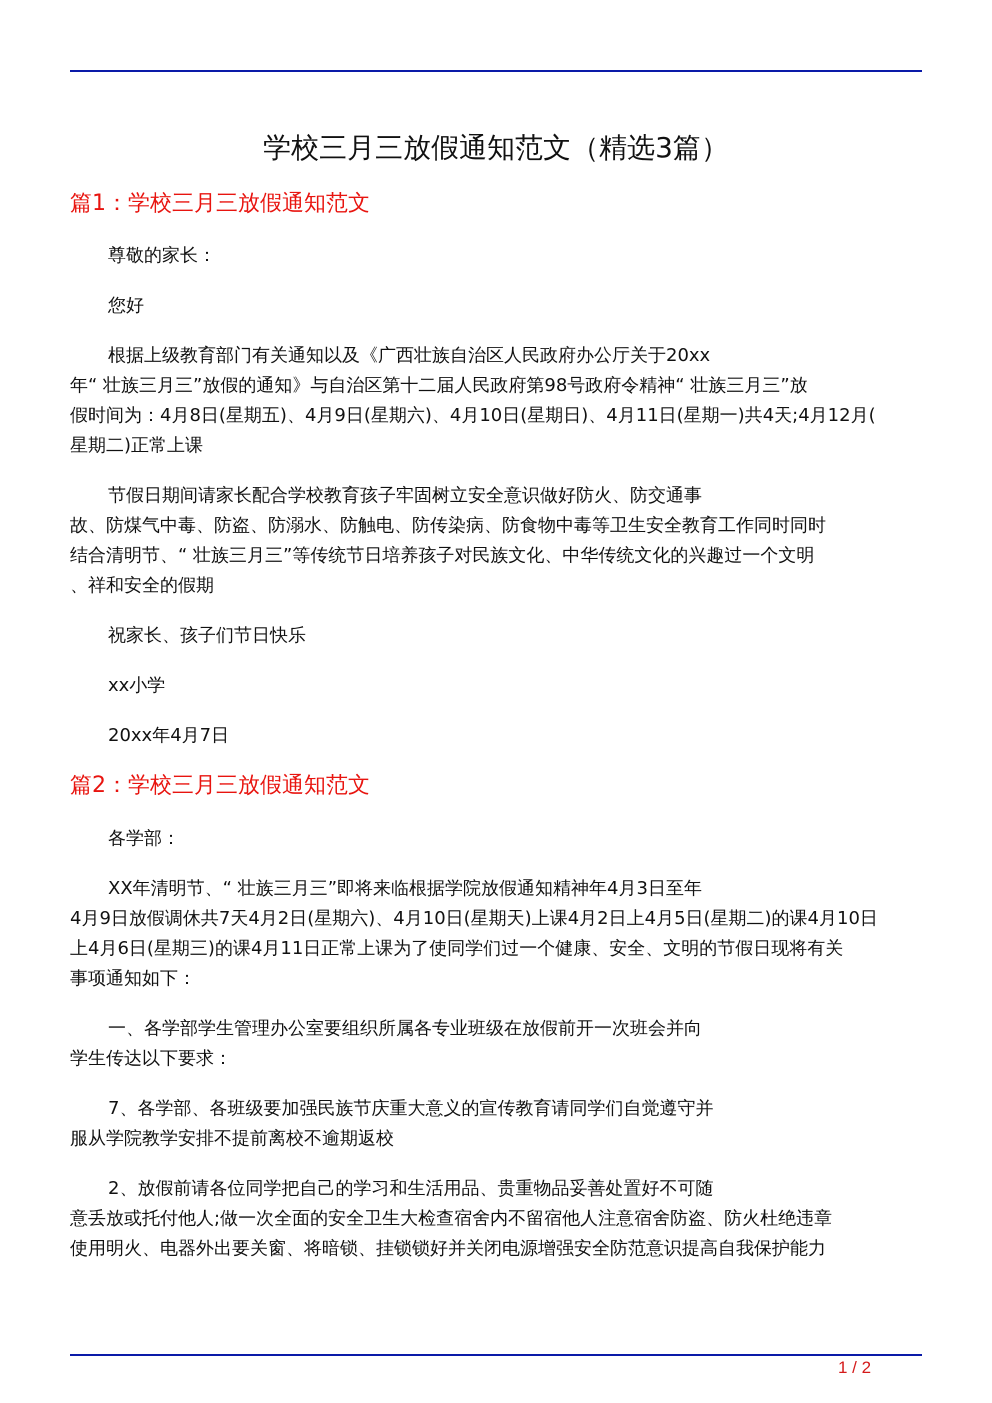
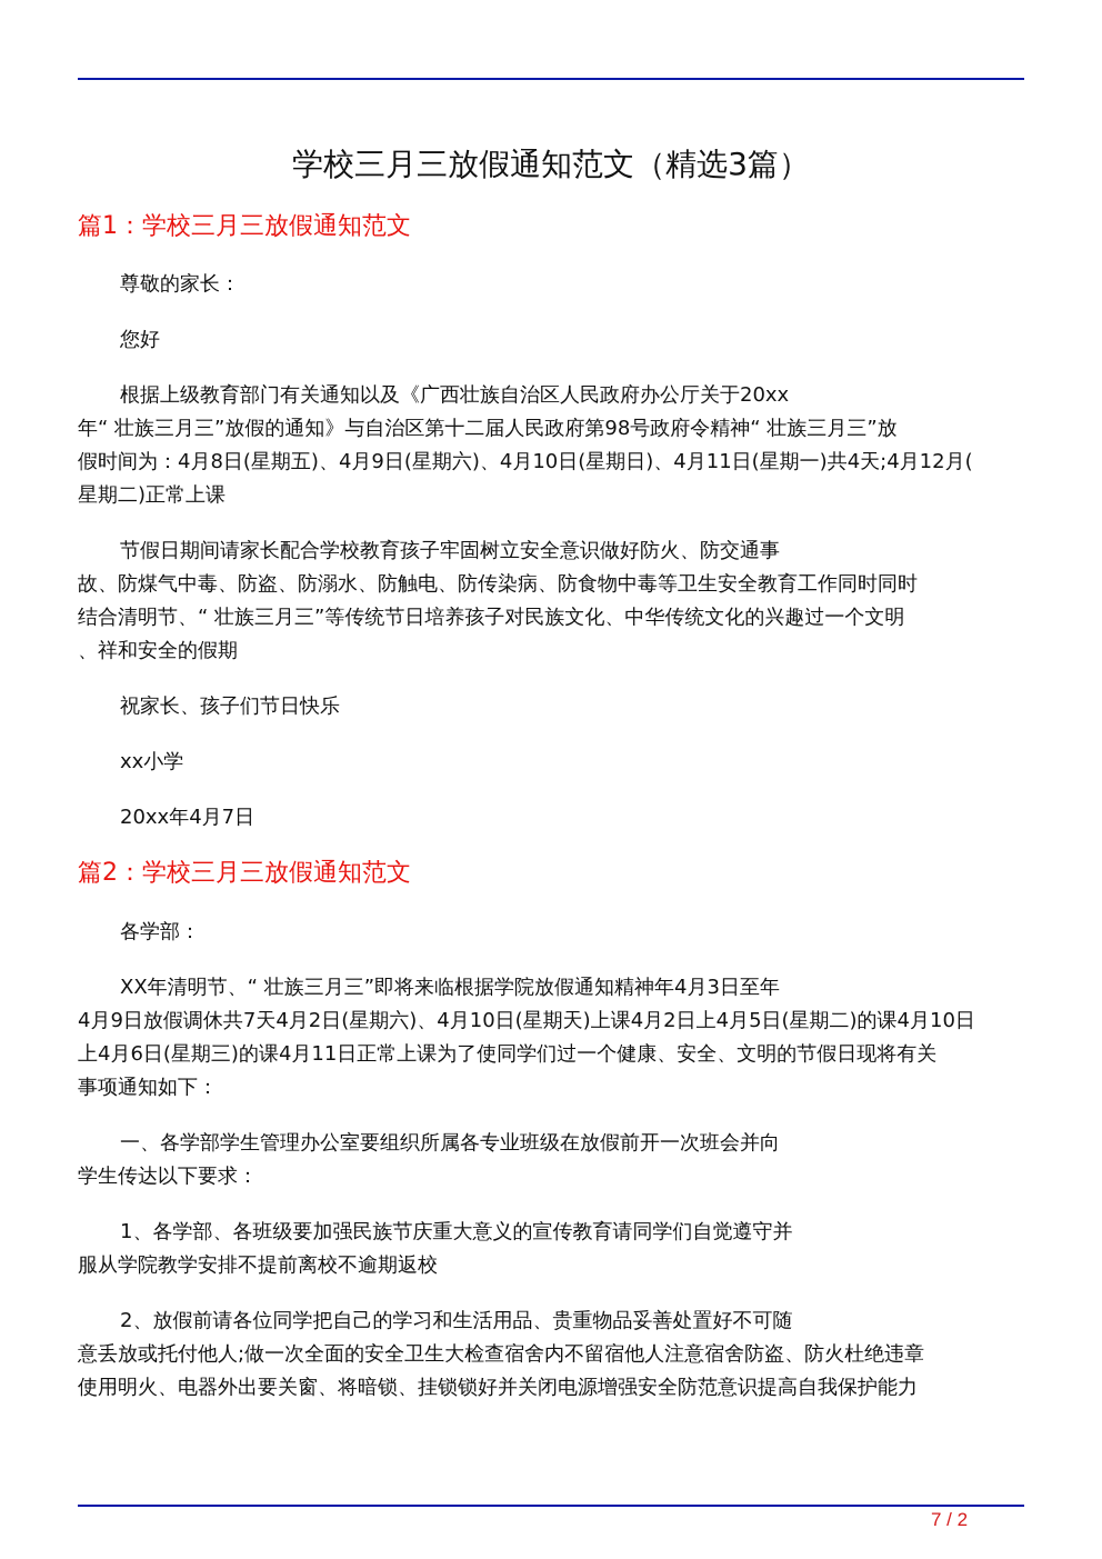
  学校三月三放假通知范文（精选3篇）
  篇1：学校三月三放假通知范文
  尊敬的家长：
  您好
  根据上级教育部门有关通知以及《广西壮族自治区人民政府办公厅关于20xx
  年“ 壮族三月三”放假的通知》与自治区第十二届人民政府第98号政府令精神“ 壮族三月三”放
  假时间为：4月8日(星期五)、4月9日(星期六)、4月10日(星期日)、4月11日(星期一)共4天;4月12月(
  星期二)正常上课
  节假日期间请家长配合学校教育孩子牢固树立安全意识做好防火、防交通事
  故、防煤气中毒、防盗、防溺水、防触电、防传染病、防食物中毒等卫生安全教育工作同时同时
  结合清明节、“ 壮族三月三”等传统节日培养孩子对民族文化、中华传统文化的兴趣过一个文明
  、祥和安全的假期
  祝家长、孩子们节日快乐
  xx小学
  20xx年4月7日
  篇2：学校三月三放假通知范文
  各学部：
  XX年清明节、“ 壮族三月三”即将来临根据学院放假通知精神年4月3日至年
  4月9日放假调休共7天4月2日(星期六)、4月10日(星期天)上课4月2日上4月5日(星期二)的课4月10日
  上4月6日(星期三)的课4月11日正常上课为了使同学们过一个健康、安全、文明的节假日现将有关
  事项通知如下：
  一、各学部学生管理办公室要组织所属各专业班级在放假前开一次班会并向
  学生传达以下要求：
- 7、各学部、各班级要加强民族节庆重大意义的宣传教育请同学们自觉遵守并
+ 1、各学部、各班级要加强民族节庆重大意义的宣传教育请同学们自觉遵守并
  服从学院教学安排不提前离校不逾期返校
  2、放假前请各位同学把自己的学习和生活用品、贵重物品妥善处置好不可随
  意丢放或托付他人;做一次全面的安全卫生大检查宿舍内不留宿他人注意宿舍防盗、防火杜绝违章
  使用明火、电器外出要关窗、将暗锁、挂锁锁好并关闭电源增强安全防范意识提高自我保护能力
- 1 / 2
+ 7 / 2
